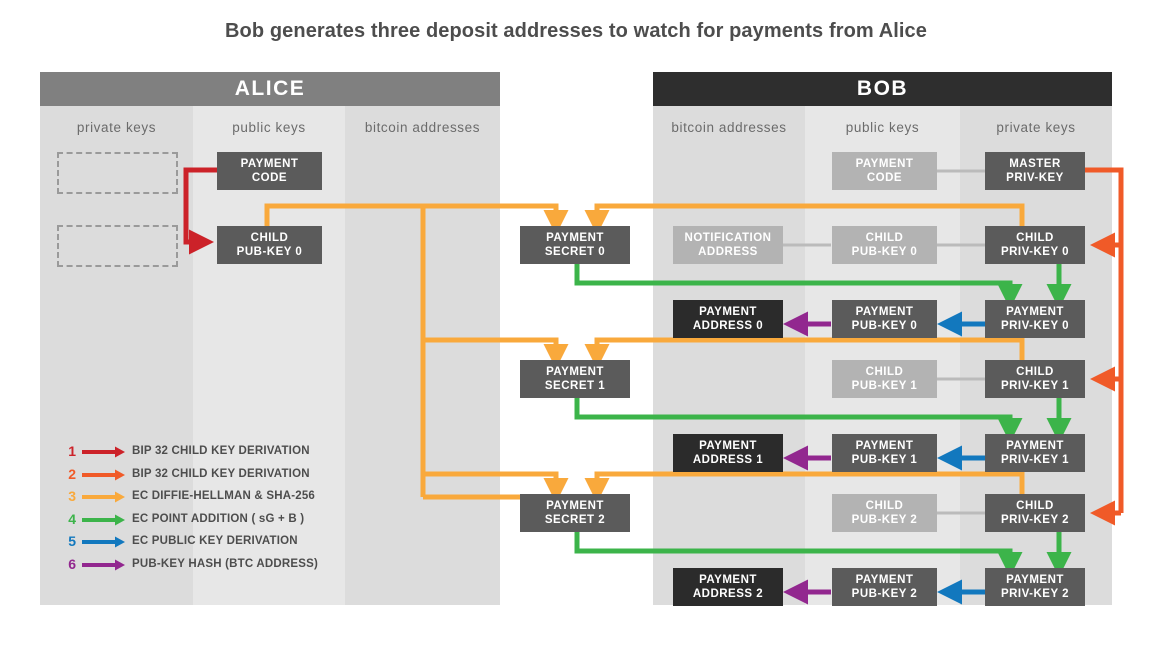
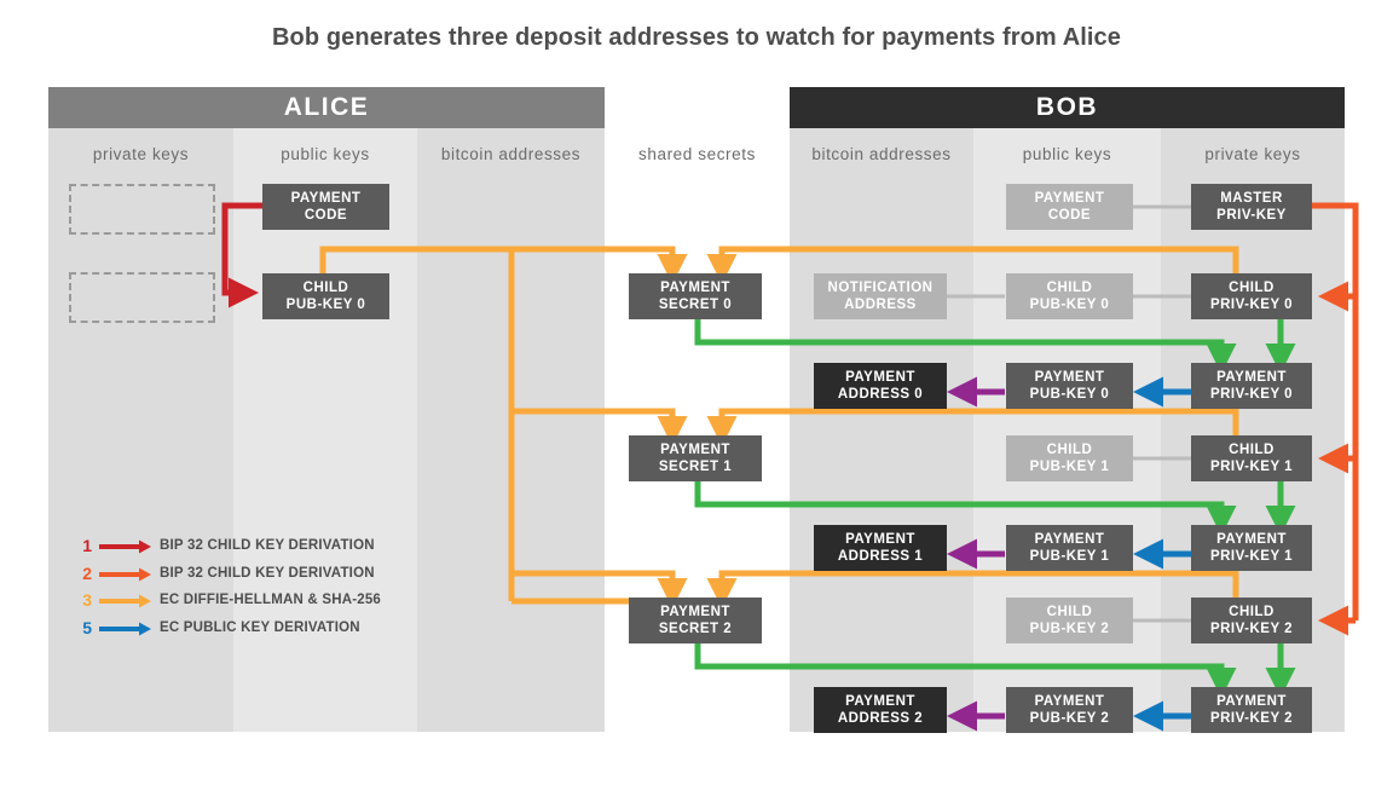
  Bob generates three deposit addresses to watch for payments from Alice
  ALICE
  BOB
  private keys
  public keys
  bitcoin addresses
+ shared secrets
  bitcoin addresses
  public keys
  private keys
  PAYMENT
  CODE
  CHILD
  PUB-KEY 0
  PAYMENT
  SECRET 0
  PAYMENT
  SECRET 1
  PAYMENT
  SECRET 2
  PAYMENT
  CODE
  MASTER
  PRIV-KEY
  NOTIFICATION
  ADDRESS
  CHILD
  PUB-KEY 0
  CHILD
  PRIV-KEY 0
  PAYMENT
  ADDRESS 0
  PAYMENT
  PUB-KEY 0
  PAYMENT
  PRIV-KEY 0
  CHILD
  PUB-KEY 1
  CHILD
  PRIV-KEY 1
  PAYMENT
  ADDRESS 1
  PAYMENT
  PUB-KEY 1
  PAYMENT
  PRIV-KEY 1
  CHILD
  PUB-KEY 2
  CHILD
  PRIV-KEY 2
  PAYMENT
  ADDRESS 2
  PAYMENT
  PUB-KEY 2
  PAYMENT
  PRIV-KEY 2
  1
  BIP 32 CHILD KEY DERIVATION
  2
  BIP 32 CHILD KEY DERIVATION
  3
  EC DIFFIE-HELLMAN & SHA-256
- 4
- EC POINT ADDITION ( sG + B )
  5
  EC PUBLIC KEY DERIVATION
- 6
- PUB-KEY HASH (BTC ADDRESS)
